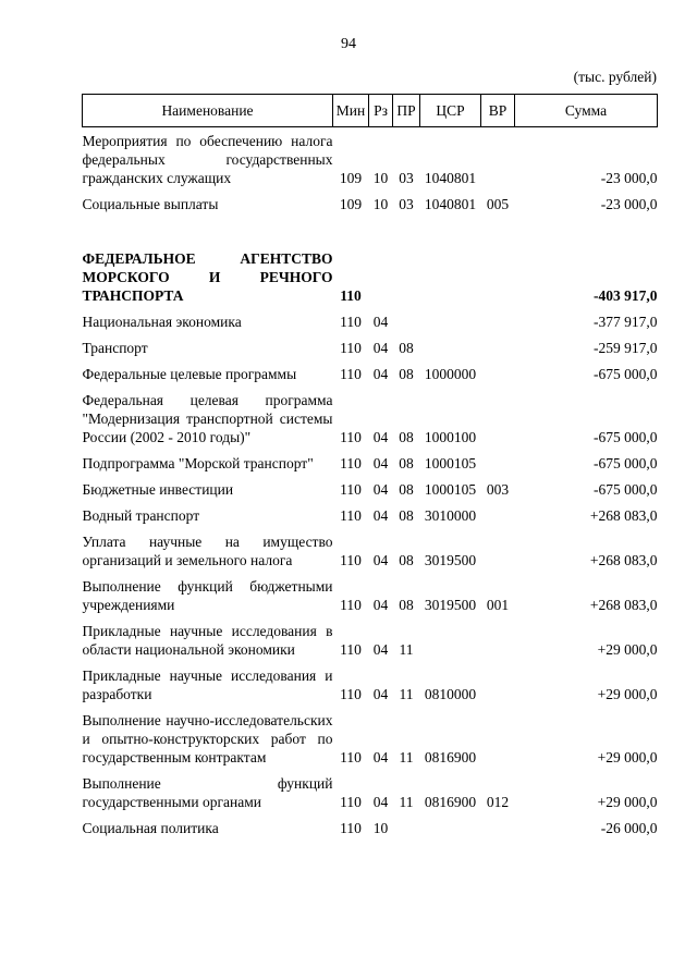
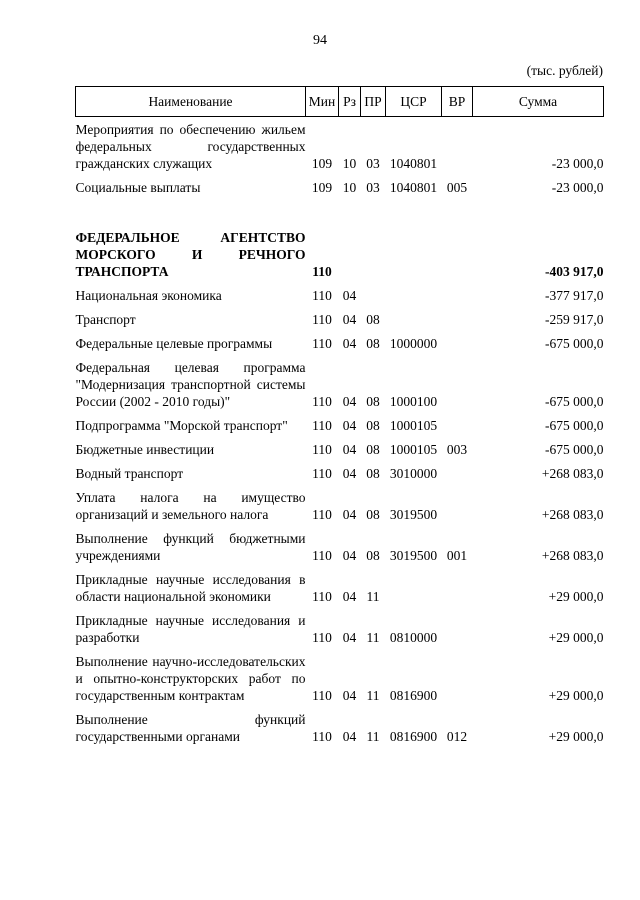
  94
  (тыс. рублей)
  Наименование	Мин	Рз	ПР	ЦСР	ВР	Сумма
- Мероприятия по обеспечению налога федеральных государственных гражданских служащих	109	10	03	1040801		-23 000,0
+ Мероприятия по обеспечению жильем федеральных государственных гражданских служащих	109	10	03	1040801		-23 000,0
  Социальные выплаты	109	10	03	1040801	005	-23 000,0
  ФЕДЕРАЛЬНОЕ АГЕНТСТВО МОРСКОГО И РЕЧНОГО ТРАНСПОРТА	110					-403 917,0
  Национальная экономика	110	04				-377 917,0
  Транспорт	110	04	08			-259 917,0
  Федеральные целевые программы	110	04	08	1000000		-675 000,0
  Федеральная целевая программа "Модернизация транспортной системы России (2002 - 2010 годы)"	110	04	08	1000100		-675 000,0
  Подпрограмма "Морской транспорт"	110	04	08	1000105		-675 000,0
  Бюджетные инвестиции	110	04	08	1000105	003	-675 000,0
  Водный транспорт	110	04	08	3010000		+268 083,0
- Уплата научные на имущество организаций и земельного налога	110	04	08	3019500		+268 083,0
+ Уплата налога на имущество организаций и земельного налога	110	04	08	3019500		+268 083,0
  Выполнение функций бюджетными учреждениями	110	04	08	3019500	001	+268 083,0
  Прикладные научные исследования в области национальной экономики	110	04	11			+29 000,0
  Прикладные научные исследования и разработки	110	04	11	0810000		+29 000,0
  Выполнение научно-исследовательских и опытно-конструкторских работ по государственным контрактам	110	04	11	0816900		+29 000,0
  Выполнение функций государственными органами	110	04	11	0816900	012	+29 000,0
- Социальная политика	110	10				-26 000,0
